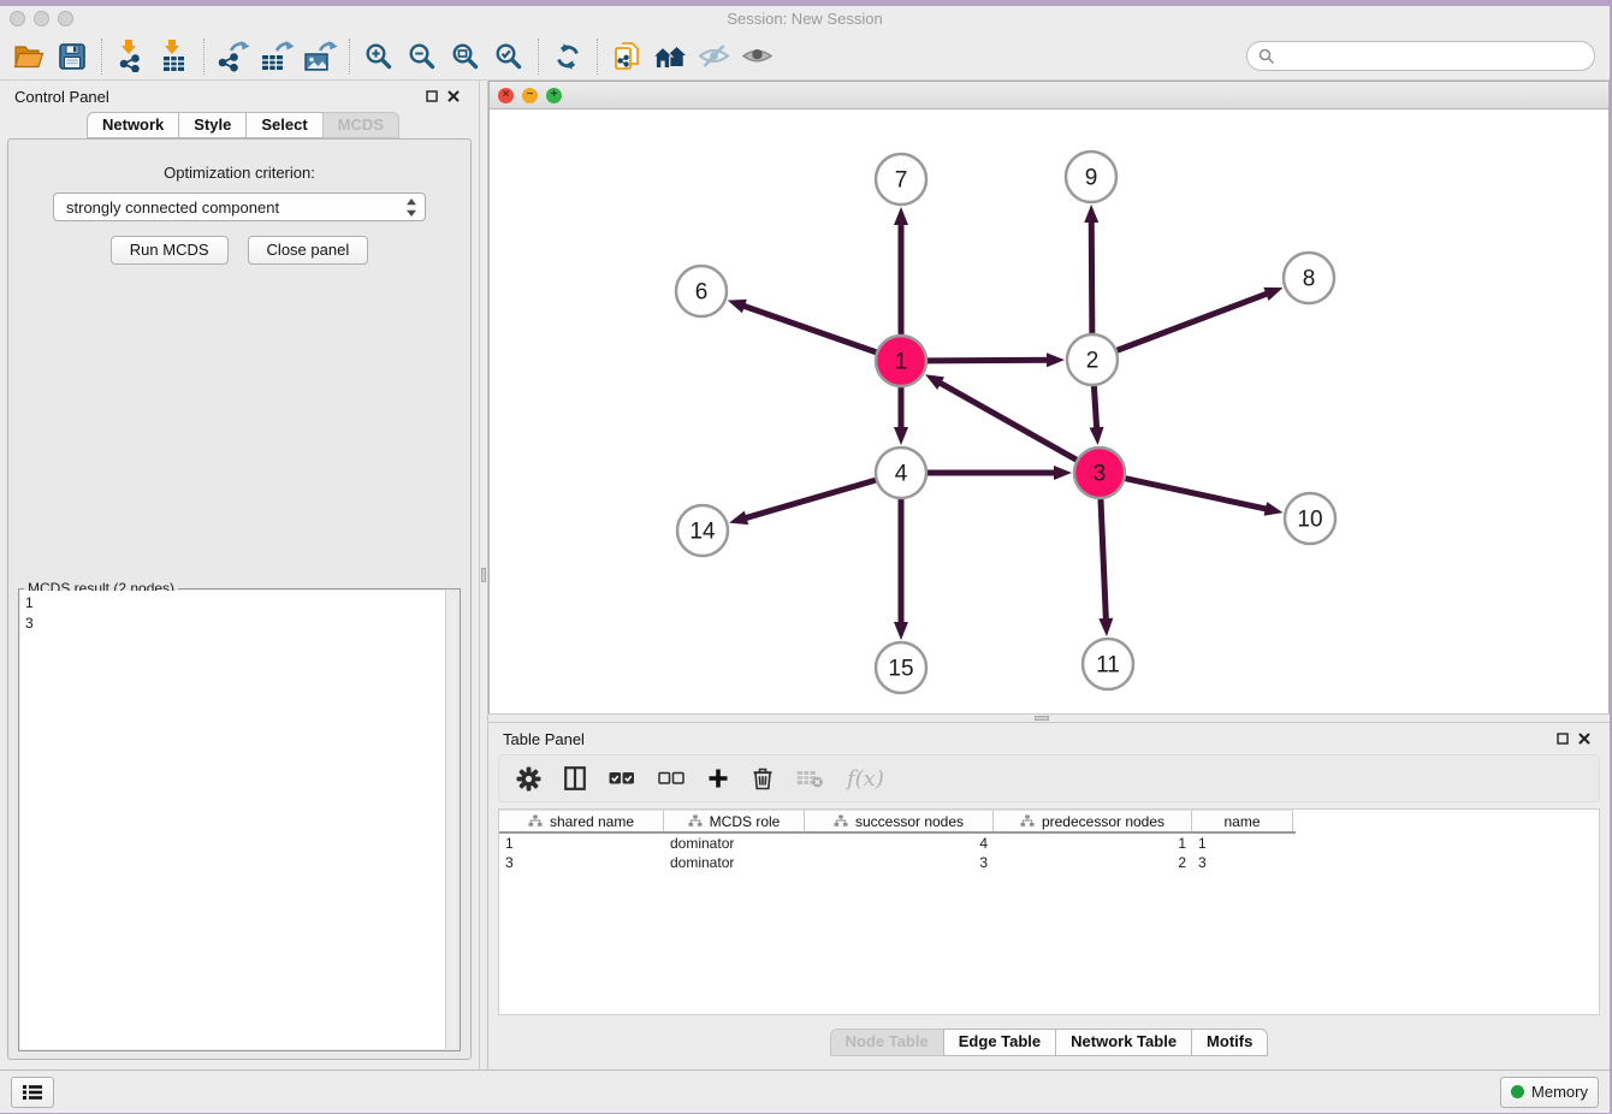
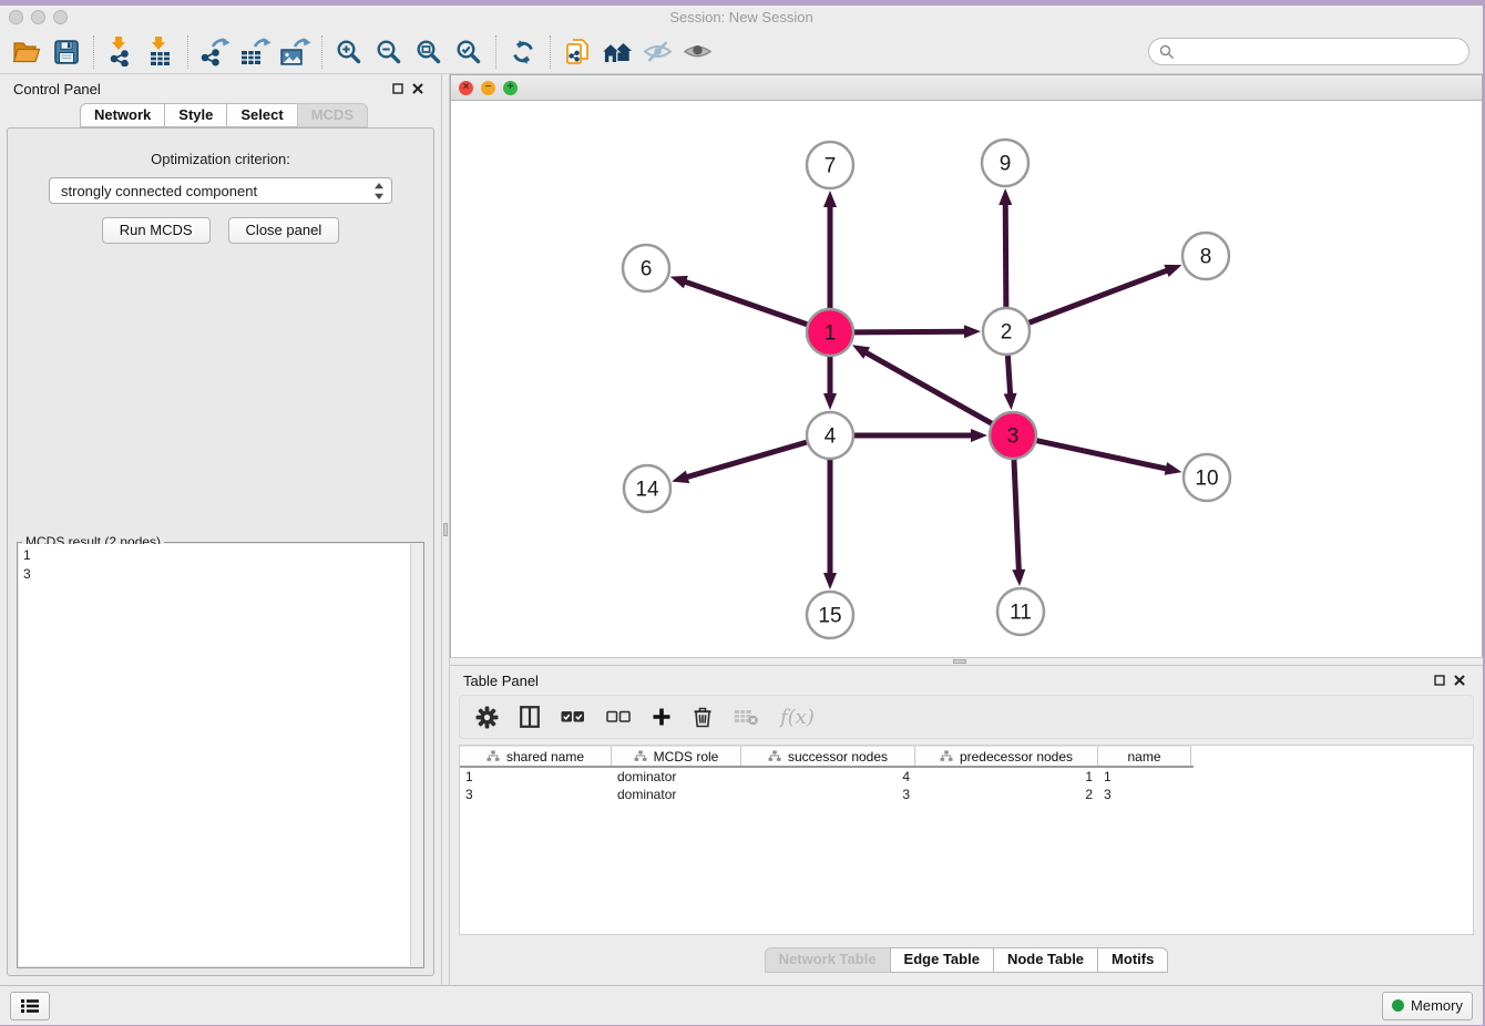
  Session: New Session
  Control Panel
  Network
  Style
  Select
  MCDS
  Optimization criterion:
  strongly connected component
  Run MCDS
  Close panel
  MCDS result (2 nodes)
  1
  3
  ×
  −
  +
  1
  2
  3
  4
  6
  7
  8
  9
  10
  11
  14
  15
  Table Panel
  f(x)
  shared name
  MCDS role
  successor nodes
  predecessor nodes
  name
  1
  dominator
  4
  1
  1
  3
  dominator
  3
  2
  3
- Node Table
+ Network Table
  Edge Table
- Network Table
+ Node Table
  Motifs
  Memory
